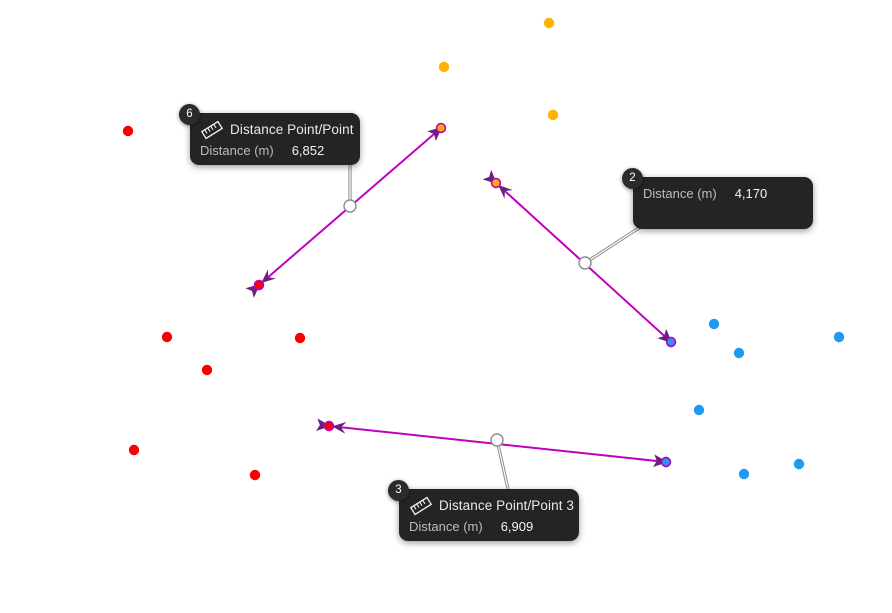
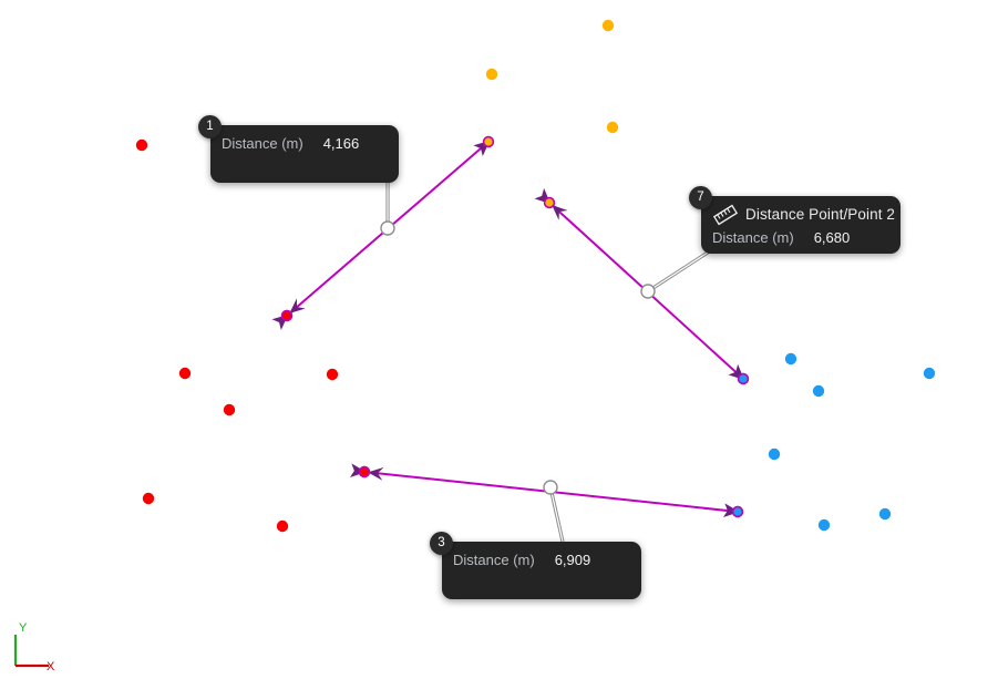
- 6
+ 1
- Distance Point/Point
  Distance (m)
- 6,852
+ 4,166
- 2
+ 7
+ Distance Point/Point 2
  Distance (m)
- 4,170
+ 6,680
  3
- Distance Point/Point 3
  Distance (m)
  6,909
+ Y
+ X
